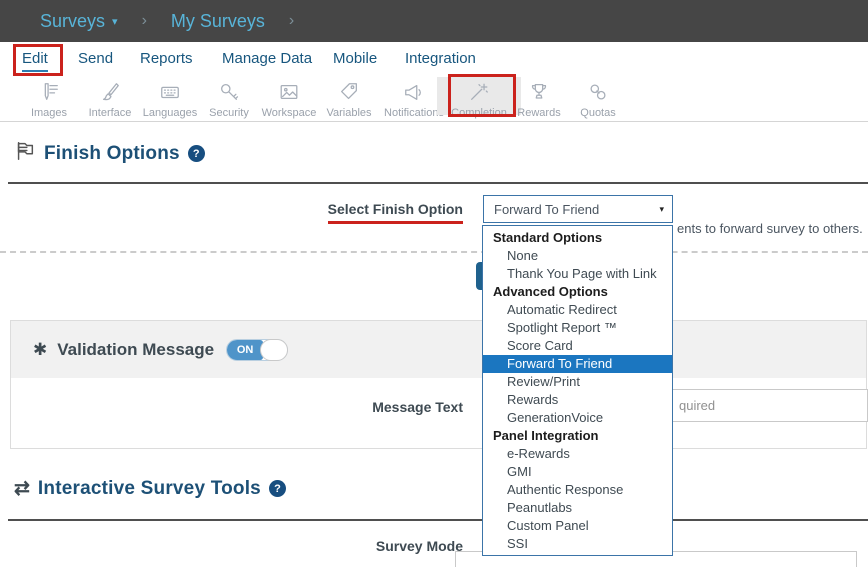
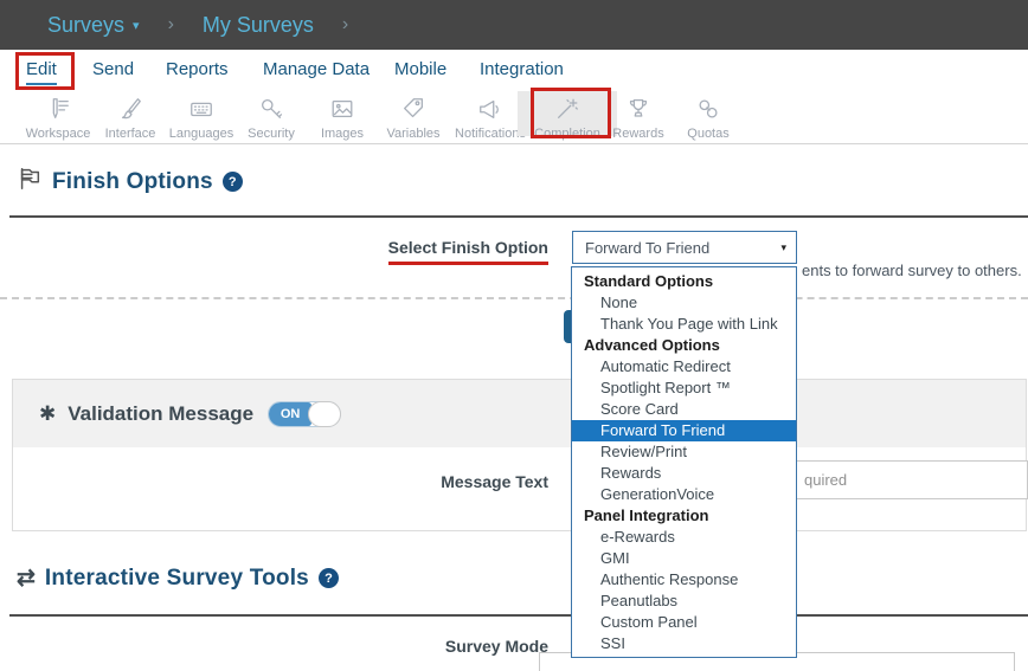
  Surveys
  ▾
  ›
  My Surveys
  ›
  Edit
  Send
  Reports
  Manage Data
  Mobile
  Integration
- Images
+ Workspace
  Interface
  Languages
  Security
- Workspace
+ Images
  Variables
  Notification
  Completion
  Rewards
  Quotas
  Finish Options
  ?
  Select Finish Option
  Forward To Friend
  ▾
  ents to forward survey to others.
  Standard Options
  None
  Thank You Page with Link
  Advanced Options
  Automatic Redirect
  Spotlight Report ™
  Score Card
  Forward To Friend
  Review/Print
  Rewards
  GenerationVoice
  Panel Integration
  e-Rewards
  GMI
  Authentic Response
  Peanutlabs
  Custom Panel
  SSI
  ✱
  Validation Message
  ON
  Message Text
  quired
  ⇄
  Interactive Survey Tools
  ?
  Survey Mode
